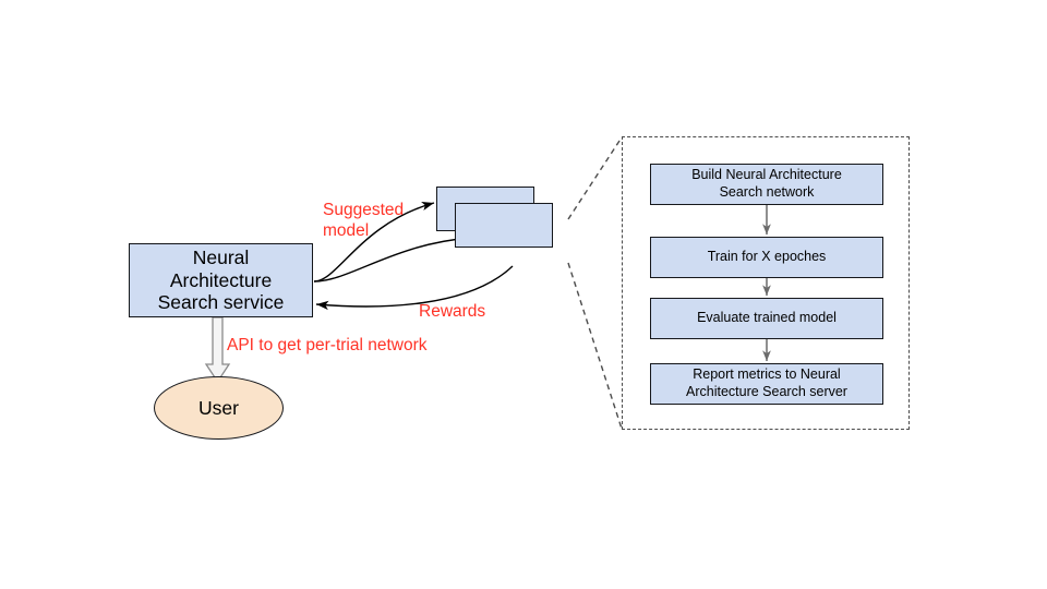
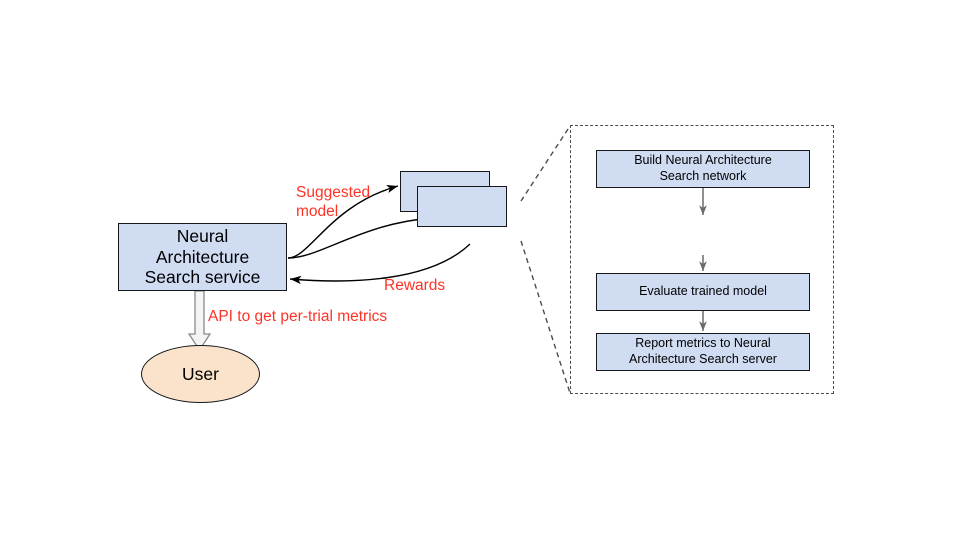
  Neural
  Architecture
  Search service
  User
  Suggested
  model
  Rewards
- API to get per-trial network
+ API to get per-trial metrics
  Build Neural Architecture
  Search network
- Train for X epoches
  Evaluate trained model
  Report metrics to Neural
  Architecture Search server
